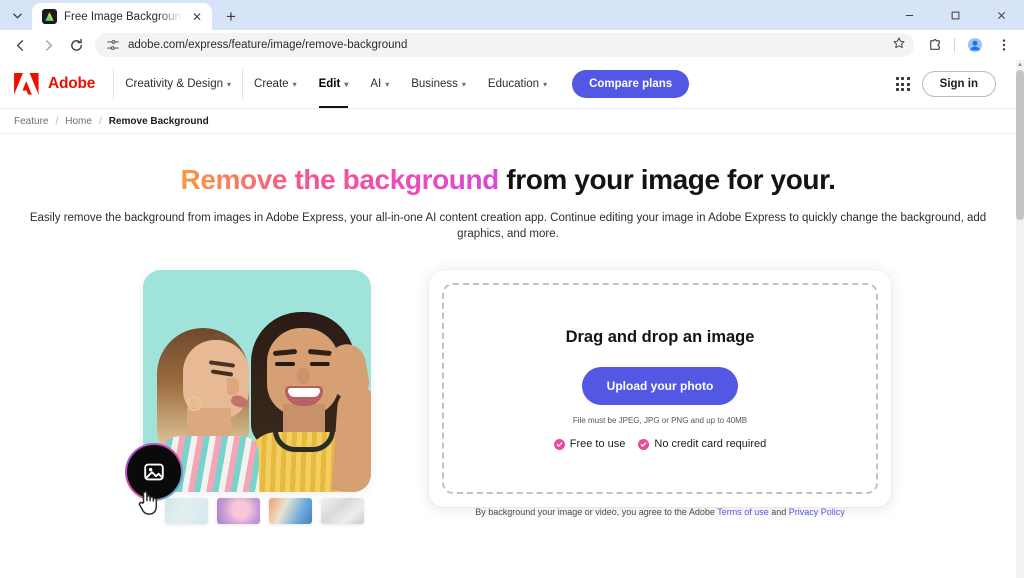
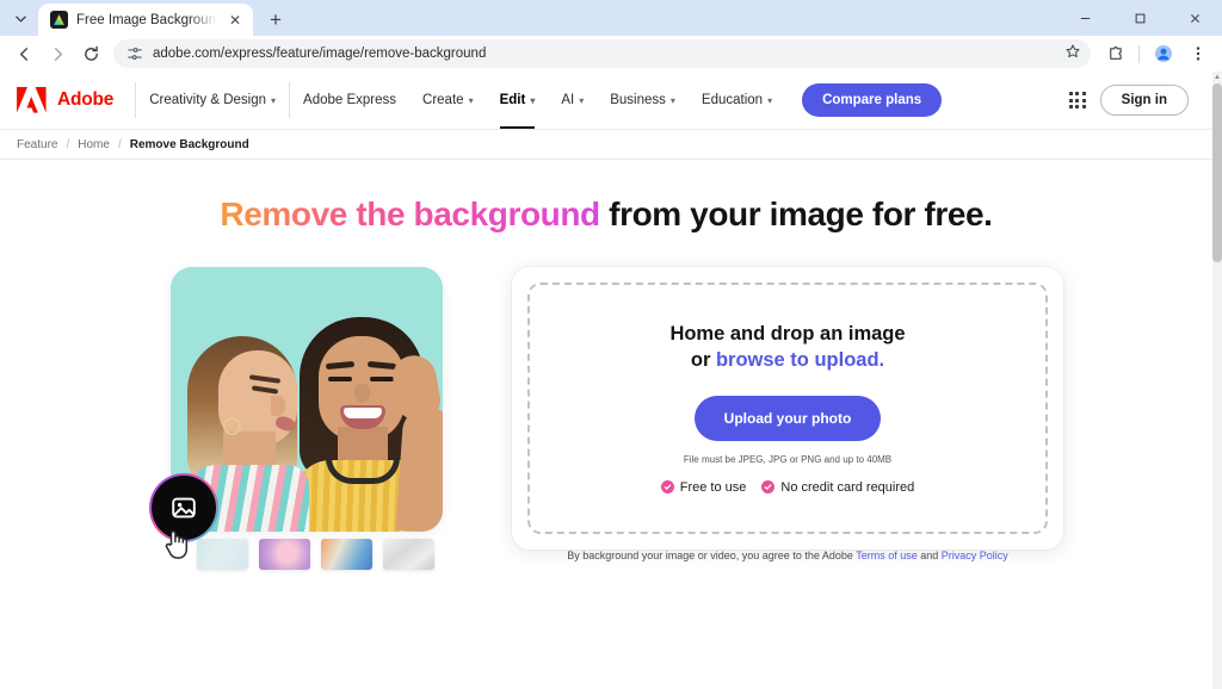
  Free Image Backgroun
  ✕
  +
  adobe.com/express/feature/image/remove-background
  Adobe
  Creativity & Design
  ▾
+ Adobe Express
  Create
  ▾
  Edit
  ▾
  AI
  ▾
  Business
  ▾
  Education
  ▾
  Compare plans
  Sign in
  Feature
  /
  Home
  /
  Remove Background
- Remove the background from your image for your.
+ Remove the background from your image for free.
- Easily remove the background from images in Adobe Express, your all-in-one AI content creation app. Continue editing your image in Adobe Express to quickly change the background, add graphics, and more.
- Drag and drop an image
+ Home and drop an image
+ or browse to upload.
  Upload your photo
  File must be JPEG, JPG or PNG and up to 40MB
  Free to use
  No credit card required
  By background your image or video, you agree to the Adobe Terms of use and Privacy Policy
